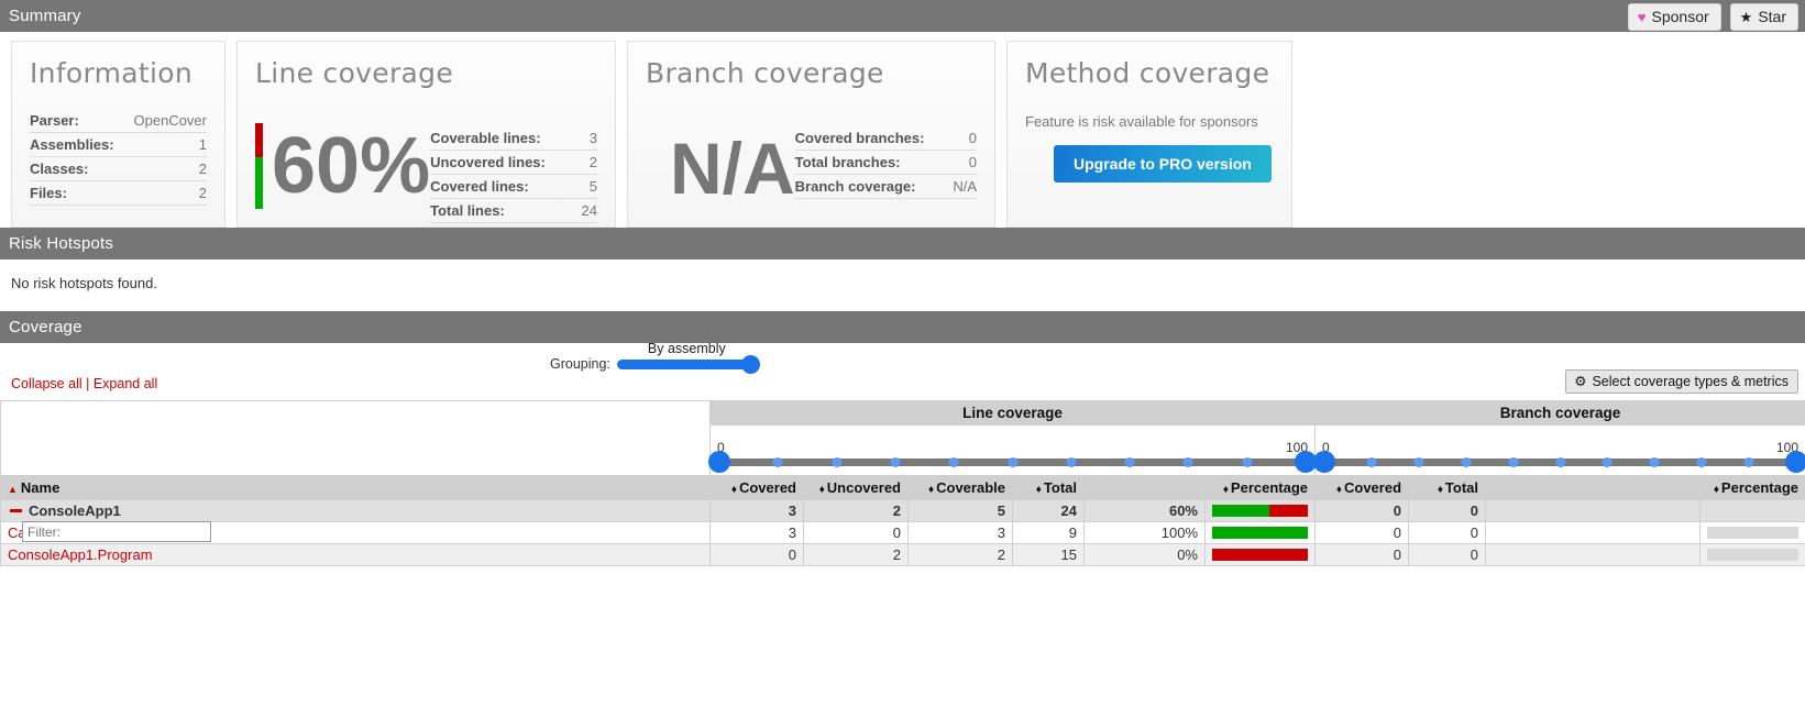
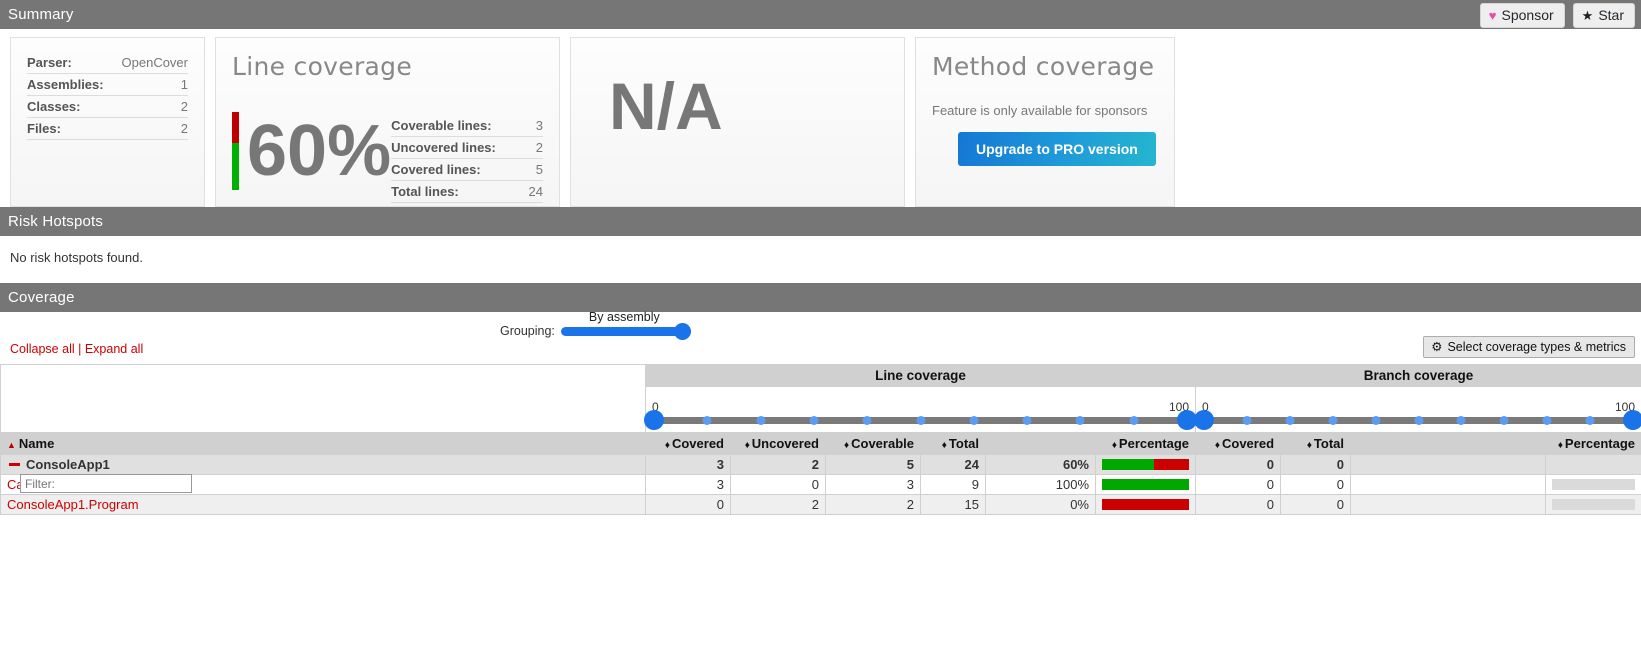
  Summary
  ♥
  Sponsor
  ★
  Star
- Information
  Parser:	OpenCover
  Assemblies:	1
  Classes:	2
  Files:	2
  Line coverage
  60%
  Coverable lines:	3
  Uncovered lines:	2
  Covered lines:	5
  Total lines:	24
- Branch coverage
  N/A
- Covered branches:	0
- Total branches:	0
- Branch coverage:	N/A
  Method coverage
- Feature is risk available for sponsors
+ Feature is only available for sponsors
  Upgrade to PRO version
  Risk Hotspots
  No risk hotspots found.
  Coverage
  Collapse all | Expand all
  Grouping:
  By assembly
  ⚙
  Select coverage types & metrics
  	Line coverage	Branch coverage
  0 100	0 100
  ▲ Name	♦ Covered	♦ Uncovered	♦ Coverable	♦ Total	♦ Percentage	♦ Covered	♦ Total	♦ Percentage
  ConsoleApp1	3	2	5	24	60%		0	0
  ConsoleApp1.Program	0	2	2	15	0%		0	0
  Filter:
